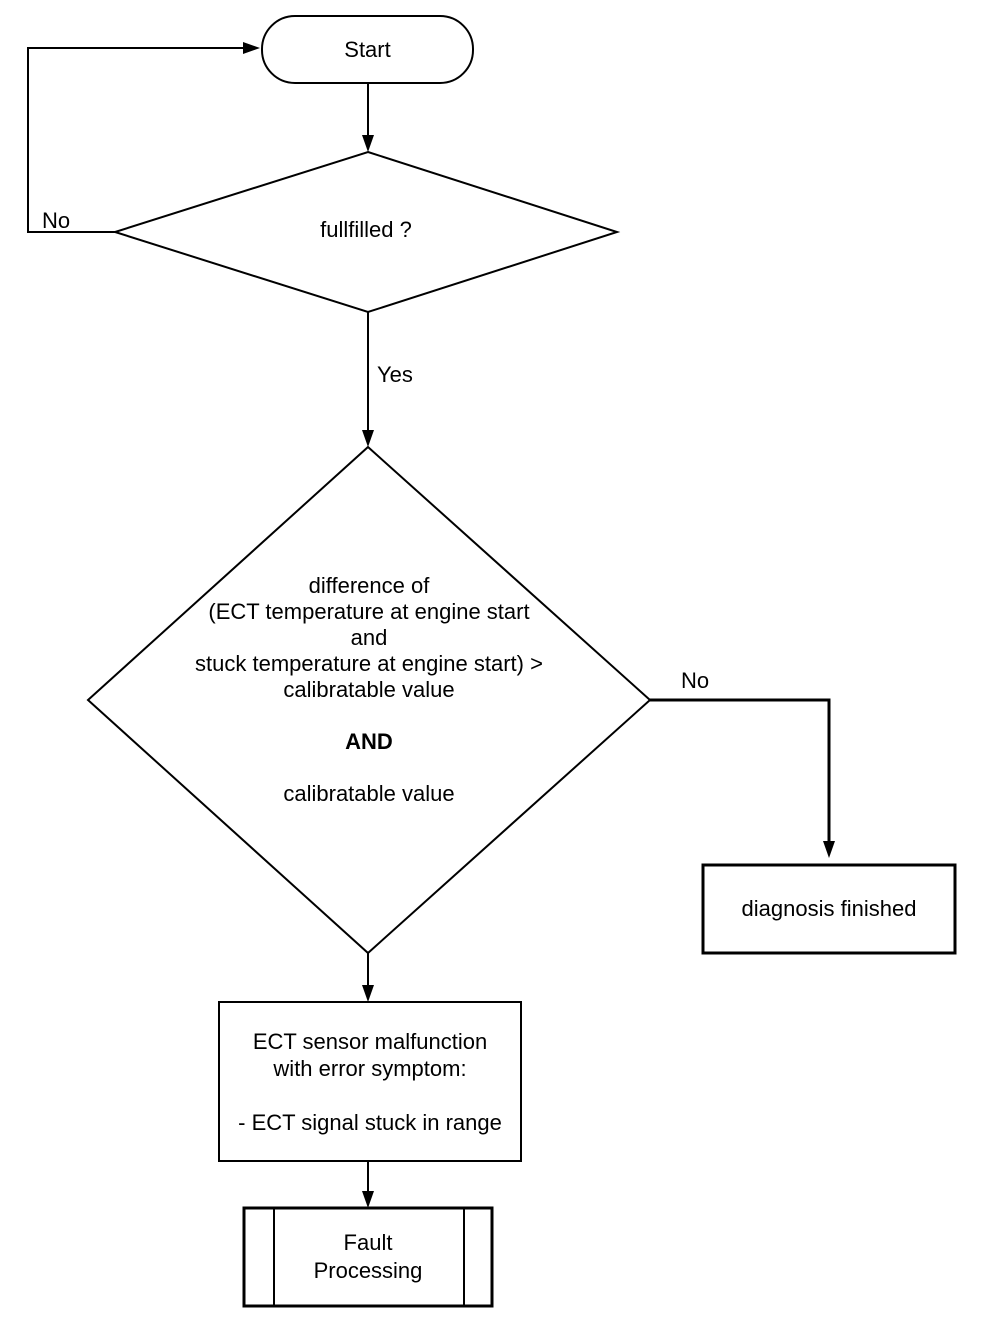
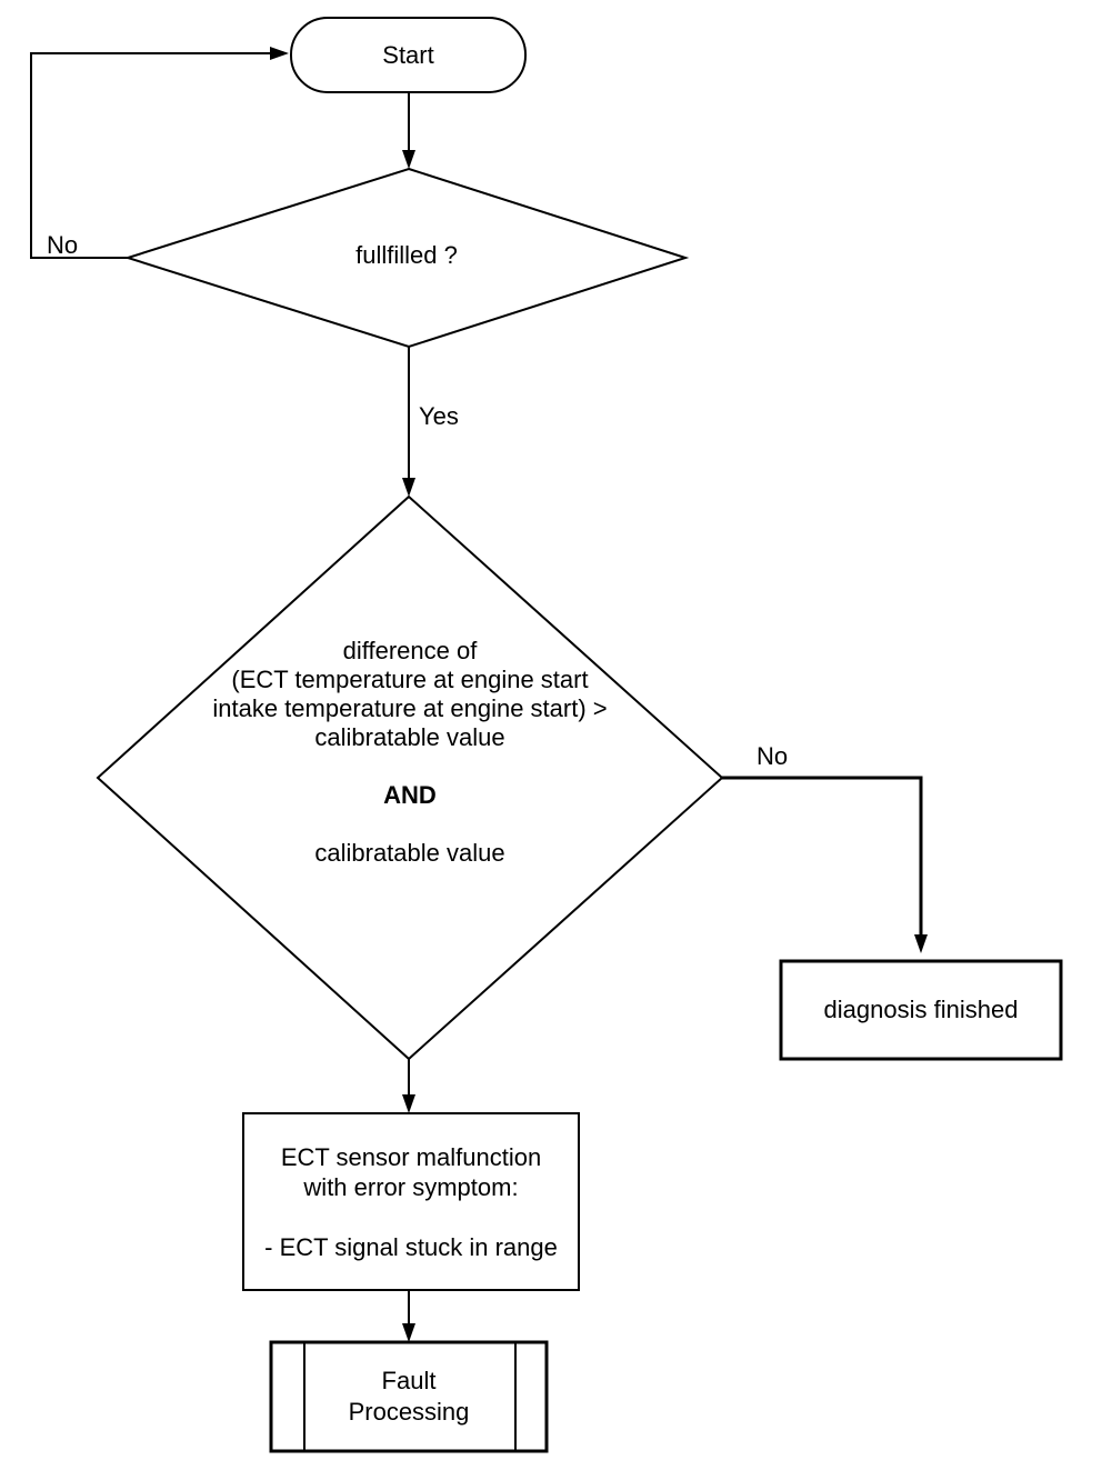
  Start
  fullfilled ?
  No
  Yes
  difference of
  (ECT temperature at engine start
- and
- stuck temperature at engine start) >
+ intake temperature at engine start) >
  calibratable value
  AND
  calibratable value
  No
  diagnosis finished
  ECT sensor malfunction
  with error symptom:
  - ECT signal stuck in range
  Fault
  Processing
